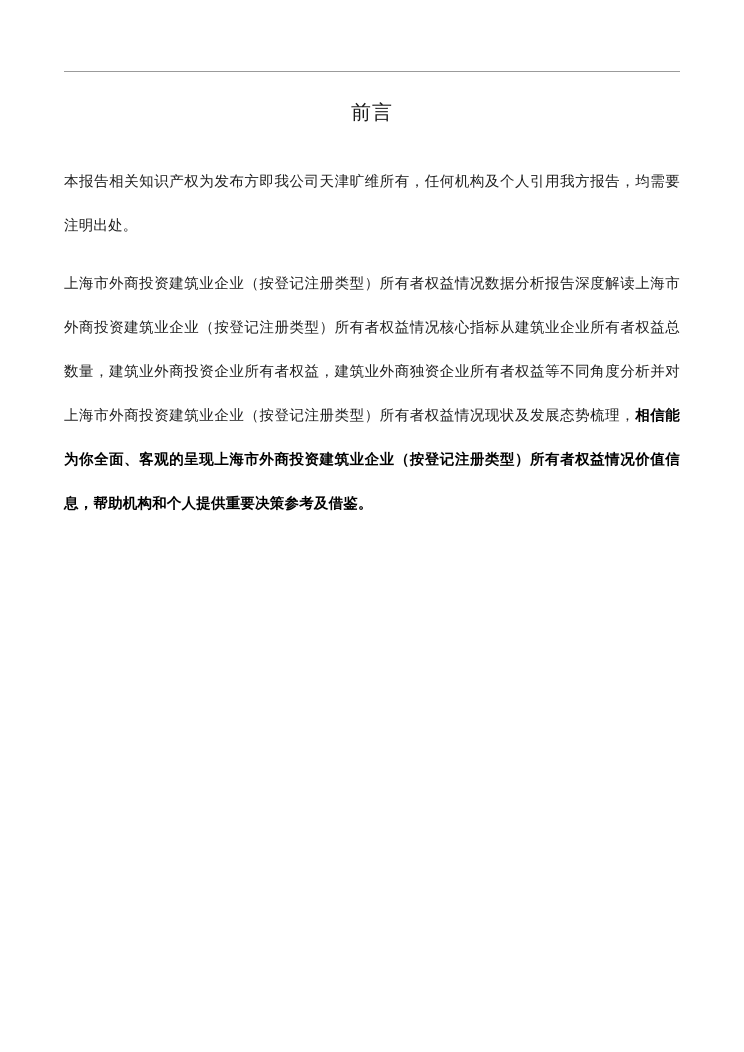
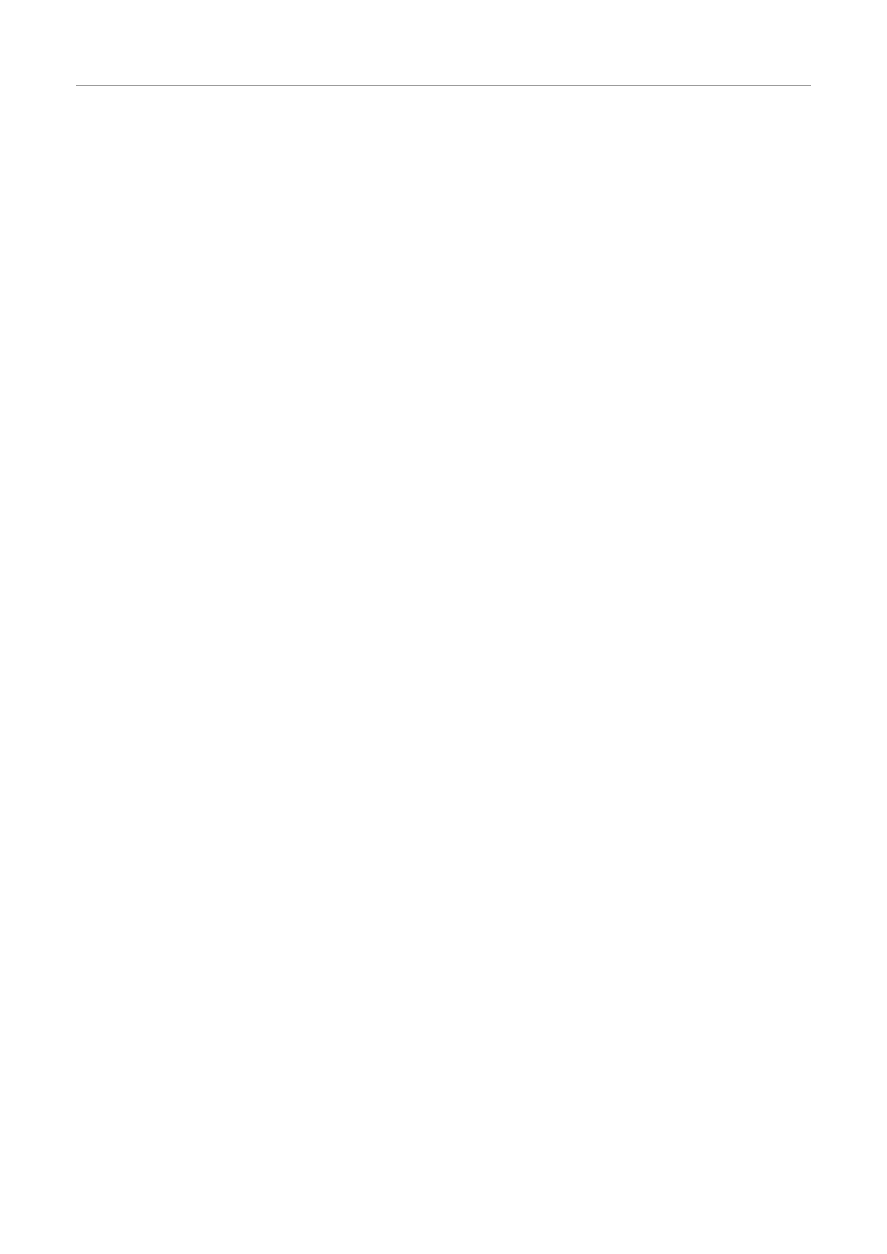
- 前言
- 本报告相关知识产权为发布方即我公司天津旷维所有，任何机构及个人引用我方报告，均需要注明出处。
- 上海市外商投资建筑业企业（按登记注册类型）所有者权益情况数据分析报告深度解读上海市外商投资建筑业企业（按登记注册类型）所有者权益情况核心指标从建筑业企业所有者权益总数量，建筑业外商投资企业所有者权益，建筑业外商独资企业所有者权益等不同角度分析并对上海市外商投资建筑业企业（按登记注册类型）所有者权益情况现状及发展态势梳理，相信能为你全面、客观的呈现上海市外商投资建筑业企业（按登记注册类型）所有者权益情况价值信息，帮助机构和个人提供重要决策参考及借鉴。
